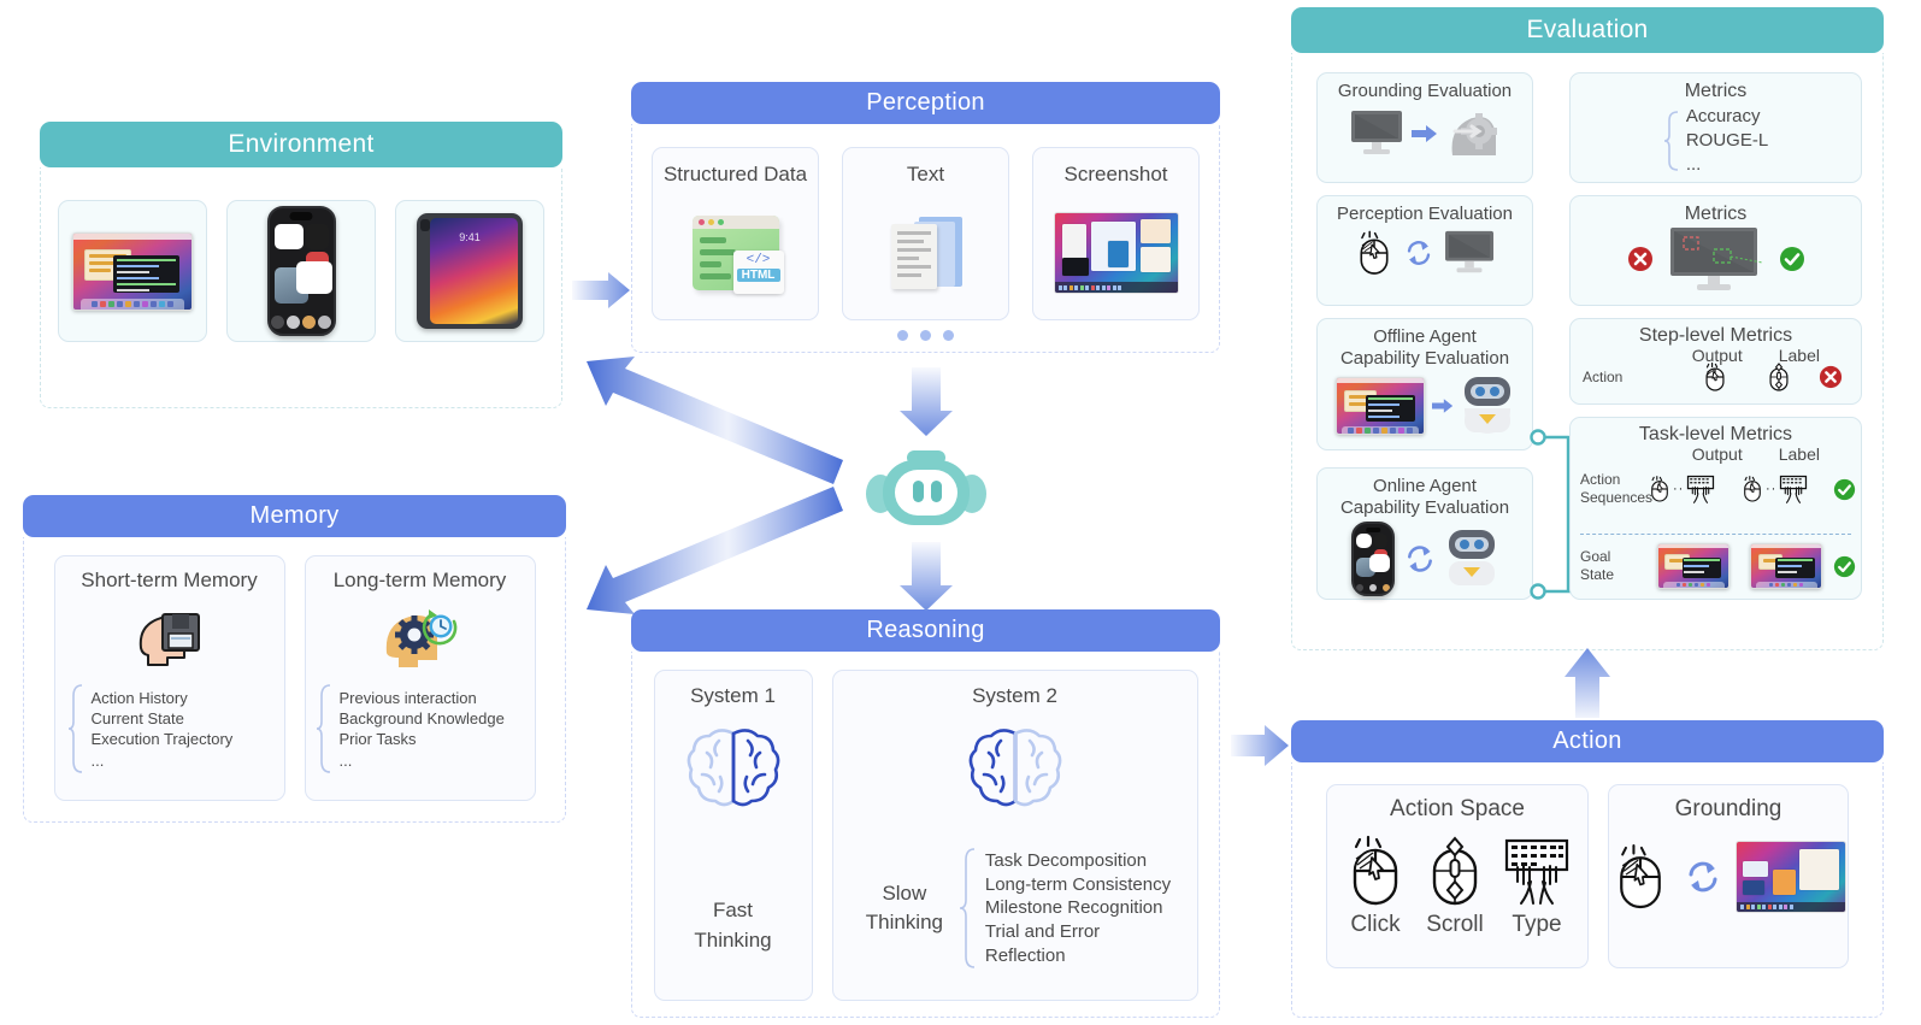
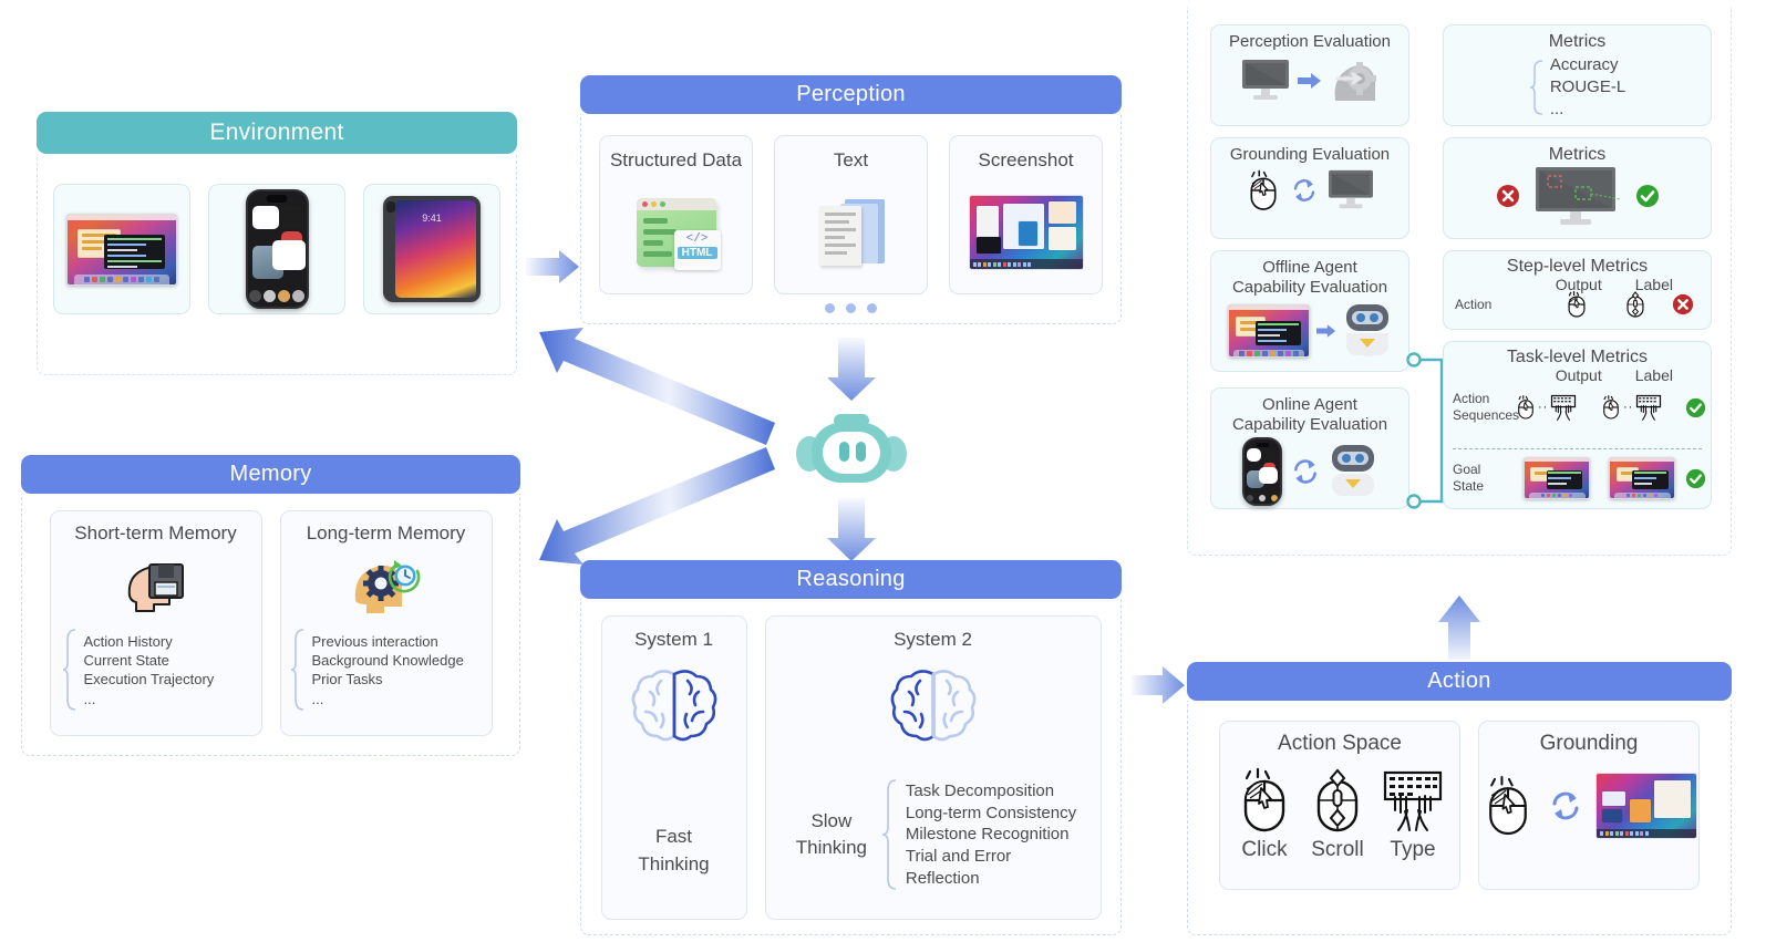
  Environment
  9:41
  Perception
  Structured Data
  </>
  HTML
  Text
  Screenshot
  Memory
  Short-term Memory
  Action History
  Current State
  Execution Trajectory
  ...
  Long-term Memory
  Previous interaction
  Background Knowledge
  Prior Tasks
  ...
  Reasoning
  System 1
  Fast
  Thinking
  System 2
  Slow
  Thinking
  Task Decomposition
  Long-term Consistency
  Milestone Recognition
  Trial and Error
  Reflection
  Action
  Action Space
  Click
  Scroll
  Type
  Grounding
- Evaluation
- Grounding Evaluation
+ Perception Evaluation
  Metrics
  Accuracy
  ROUGE-L
  ...
- Perception Evaluation
+ Grounding Evaluation
  Metrics
  Offline Agent
  Capability Evaluation
  Online Agent
  Capability Evaluation
  Step-level Metrics
  Output
  Label
  Action
  Task-level Metrics
  Output
  Label
  Action
  Sequence
  ··
  ··
  Goal
  State
